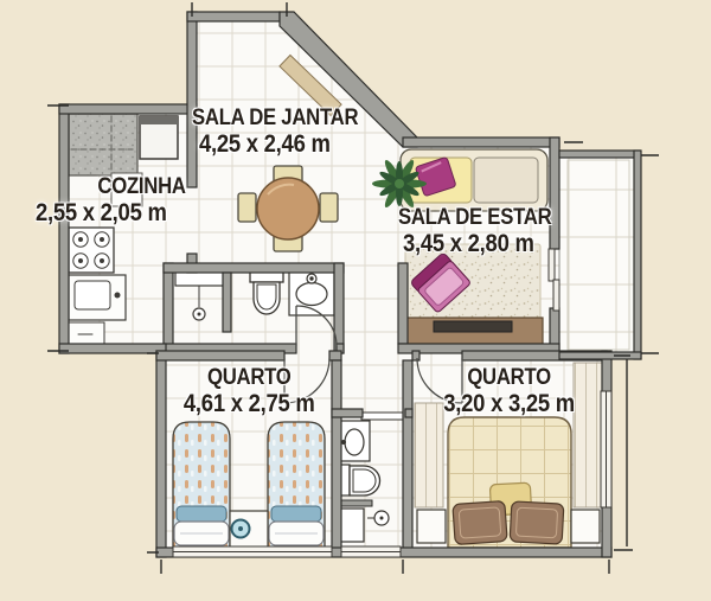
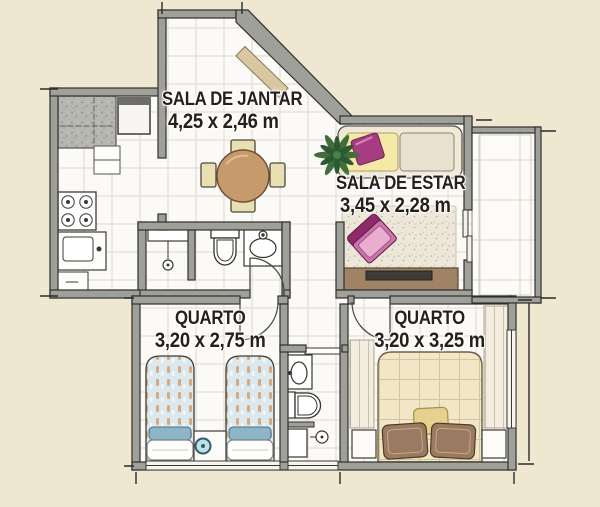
  SALA DE JANTAR
  4,25 x 2,46 m
- COZINHA
- 2,55 x 2,05 m
  SALA DE ESTAR
- 3,45 x 2,80 m
+ 3,45 x 2,28 m
  QUARTO
- 4,61 x 2,75 m
+ 3,20 x 2,75 m
  QUARTO
  3,20 x 3,25 m
